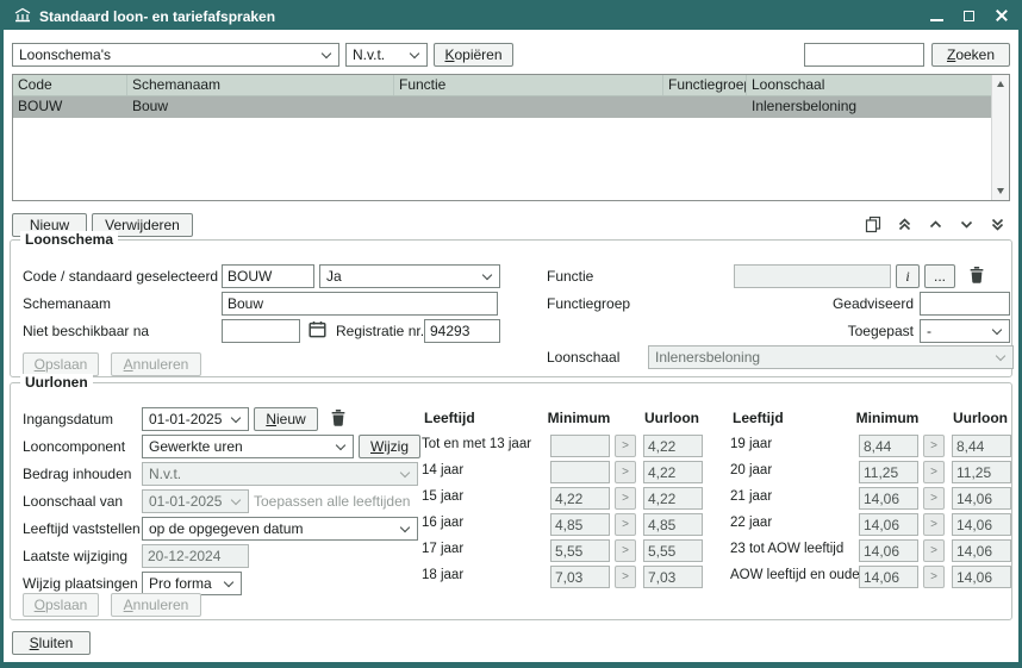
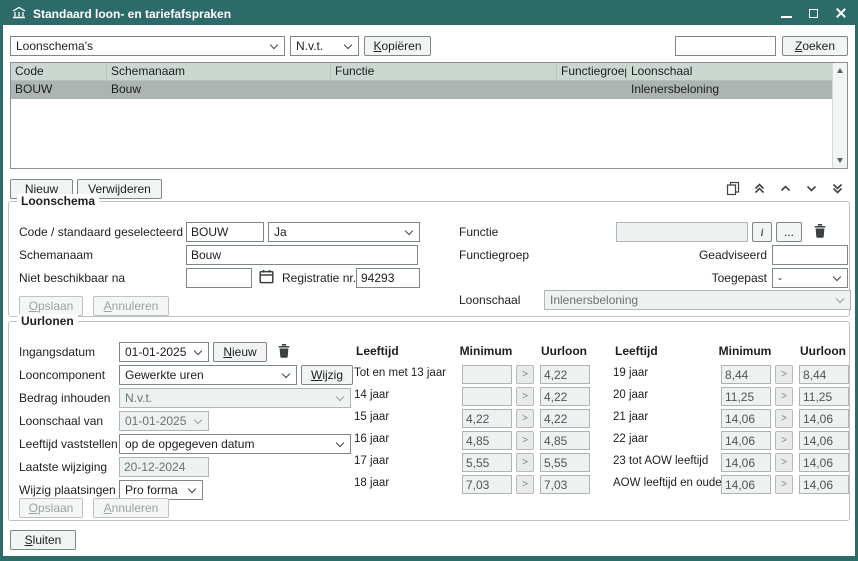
  Standaard loon- en tariefafspraken
  Loonschema's
  N.v.t.
  Kopiëren
  Zoeken
  Code
  Schemanaam
  Functie
  Functiegroe
  Loonschaal
  BOUW
  Bouw
  Inlenersbeloning
  Nieuw
  Verwijderen
  Loonschema
  Code / standaard geselecteerd
  BOUW
  Ja
  Functie
  i
  ...
  Schemanaam
  Bouw
  Functiegroep
  Geadviseerd
  Niet beschikbaar na
  Registratie nr.
  94293
  Toegepast
  -
  Loonschaal
  Inlenersbeloning
  Opslaan
  Annuleren
  Uurlonen
  Ingangsdatum
  01-01-2025
  Nieuw
  Looncomponent
  Gewerkte uren
  Wijzig
  Bedrag inhouden
  N.v.t.
  Loonschaal van
  01-01-2025
- Toepassen alle leeftijden
  Leeftijd vaststellen
  op de opgegeven datum
  Laatste wijziging
  20-12-2024
  Wijzig plaatsingen
  Pro forma
  Leeftijd
  Minimum
  Uurloon
  Tot en met 13 jaar
  >
  4,22
  14 jaar
  >
  4,22
  15 jaar
  4,22
  >
  4,22
  16 jaar
  4,85
  >
  4,85
  17 jaar
  5,55
  >
  5,55
  18 jaar
  7,03
  >
  7,03
  Leeftijd
  Minimum
  Uurloon
  19 jaar
  8,44
  >
  8,44
  20 jaar
  11,25
  >
  11,25
  21 jaar
  14,06
  >
  14,06
  22 jaar
  14,06
  >
  14,06
  23 tot AOW leeftijd
  14,06
  >
  14,06
  AOW leeftijd en oude
  14,06
  >
  14,06
  Opslaan
  Annuleren
  Sluiten
